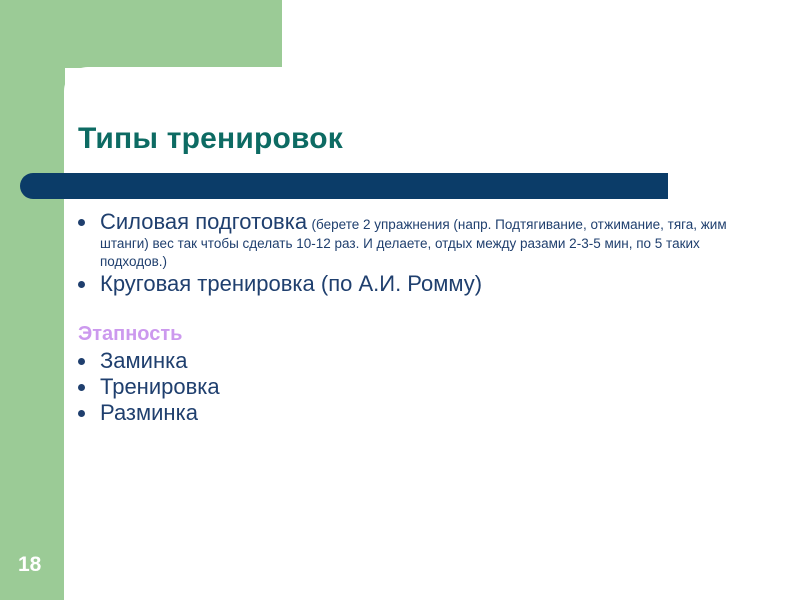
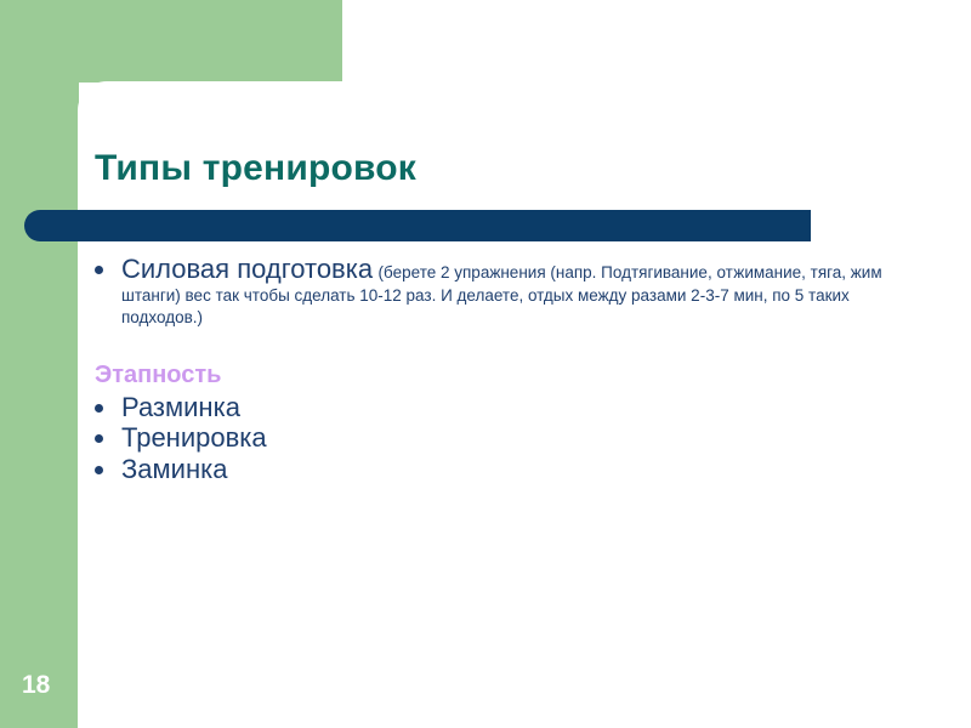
  Типы тренировок
- Силовая подготовка (берете 2 упражнения (напр. Подтягивание, отжимание, тяга, жим штанги) вес так чтобы сделать 10-12 раз. И делаете, отдых между разами 2-3-5 мин, по 5 таких подходов.)
+ Силовая подготовка (берете 2 упражнения (напр. Подтягивание, отжимание, тяга, жим штанги) вес так чтобы сделать 10-12 раз. И делаете, отдых между разами 2-3-7 мин, по 5 таких подходов.)
- Круговая тренировка (по А.И. Ромму)
  Этапность
- Заминка
+ Разминка
  Тренировка
- Разминка
+ Заминка
  18
